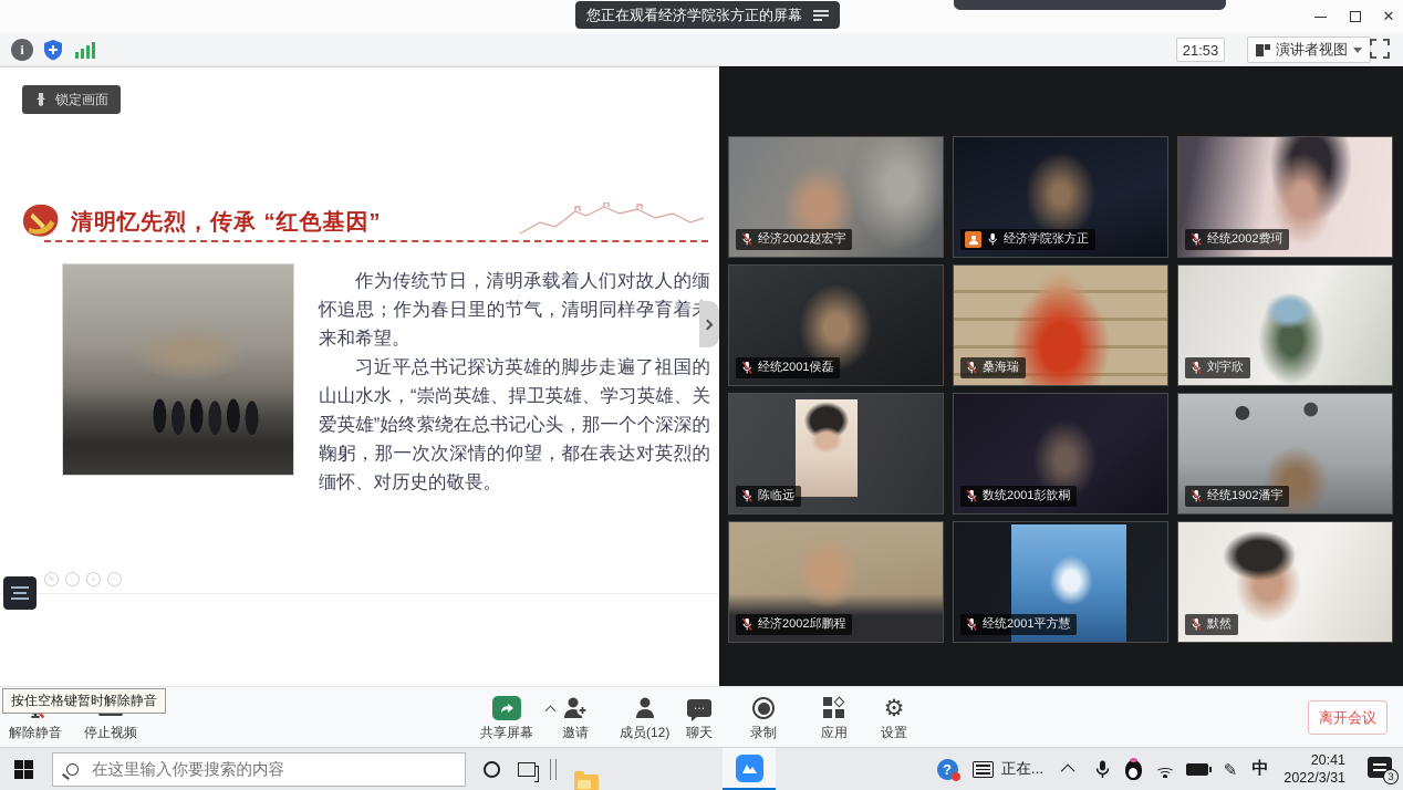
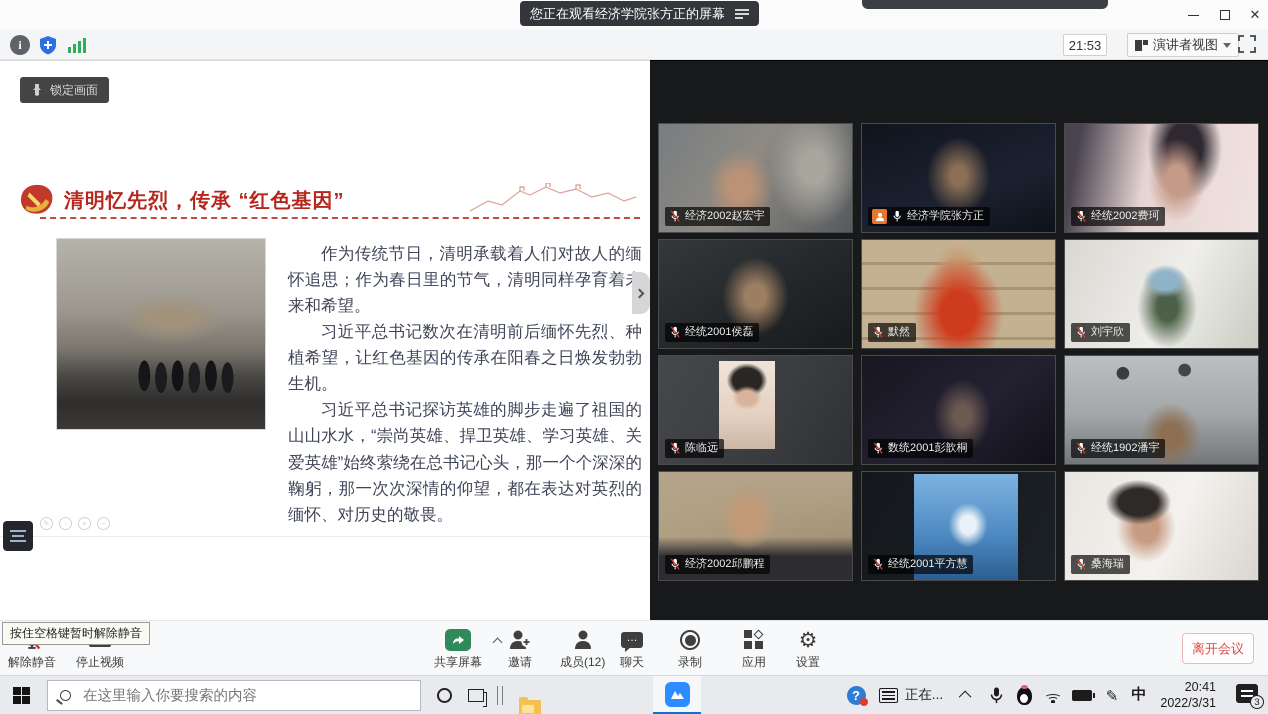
  您正在观看经济学院张方正的屏幕
  ✕
  i
  21:53
  演讲者视图
  锁定画面
  清明忆先烈，传承 “红色基因”
  作为传统节日，清明承载着人们对故人的缅怀追思；作为春日里的节气，清明同样孕育着来和希望。
+ 习近平总书记数次在清明前后缅怀先烈、种植希望，让红色基因的传承在阳春之日焕发勃勃生机。
  习近平总书记探访英雄的脚步走遍了祖国的山山水水，“崇尚英雄、捍卫英雄、学习英雄、关爱英雄”始终萦绕在总书记心头，那一个个深深的鞠躬，那一次次深情的仰望，都在表达对英烈的缅怀、对历史的敬畏。
  ✎
  +
  −
  经济2002赵宏宇
  经济学院张方正
  经统2002费珂
  经统2001侯磊
- 桑海瑞
+ 默然
  刘宇欣
  陈临远
  数统2001彭歆桐
  经统1902潘宇
  经济2002邱鹏程
  经统2001平方慧
- 默然
+ 桑海瑞
  按住空格键暂时解除静音
  解除静音
  停止视频
  共享屏幕
  邀请
  成员(12)
  …
  聊天
  录制
  应用
  ⚙
  设置
  离开会议
  在这里输入你要搜索的内容
  ?
  正在...
  ✎
  中
  20:41
  2022/3/31
  3
